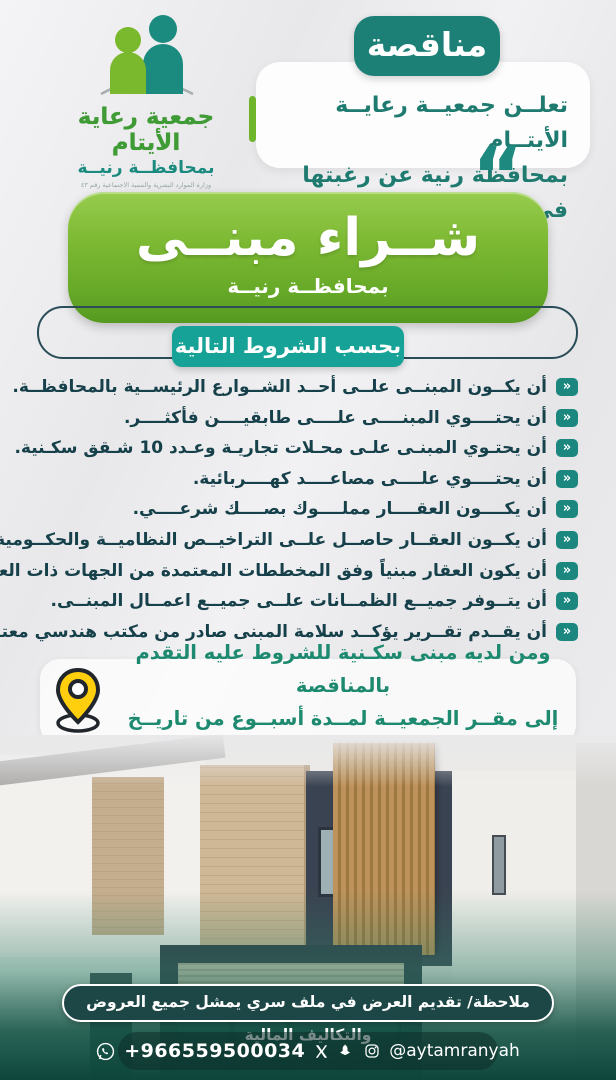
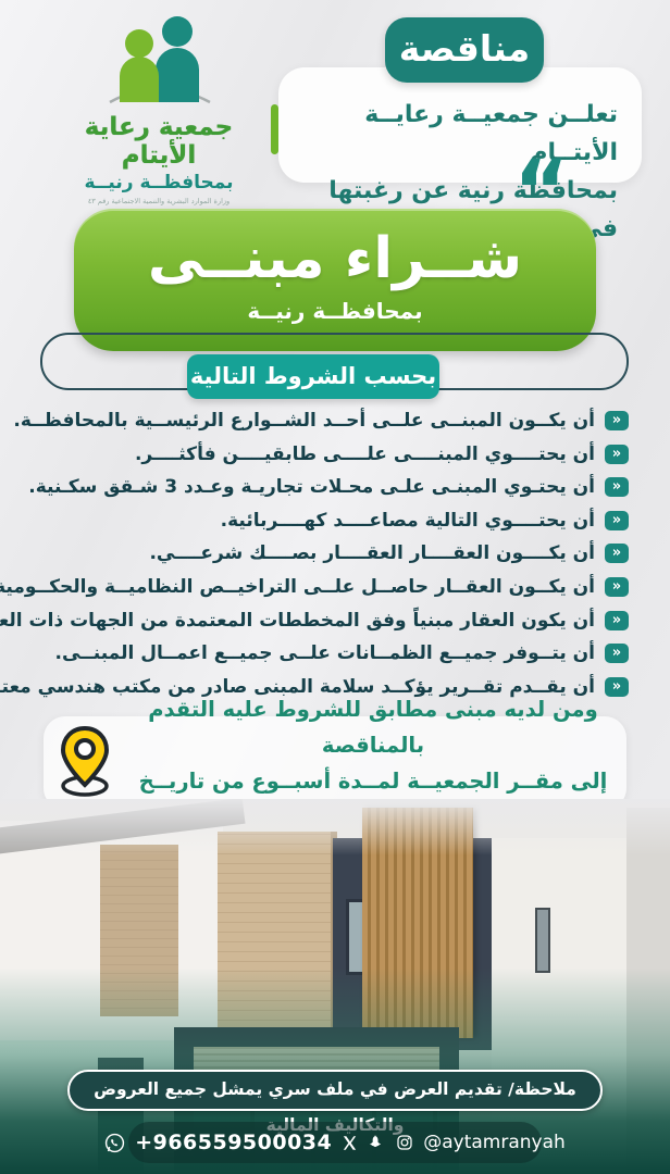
  جمعية رعاية الأيتام
  بمحافظــة رنيــة
  وزارة الموارد البشرية والتنمية الاجتماعية رقم ٤٣
  مناقصة
  تعلــن جمعيــة رعايــة الأيتــام
  بمحافظة رنية عن رغبتها ف
  “
  شــراء مبنــى
  بمحافظــة رنيــة
  بحسب الشروط التالية
  «
  أن يكــون المبنــى علــى أحــد الشــوارع الرئيســية بالمحافظــة.
  «
  أن يحتــــوي المبنــــى علــــى طابقيــــن فأكثــــر.
  «
- أن يحتـوي المبنـى علـى محـلات تجاريـة وعـدد 10 شـقق سكـنية.
+ أن يحتـوي المبنـى علـى محـلات تجاريـة وعـدد 3 شـقق سكـنية.
  «
- أن يحتــــوي علــــى مصاعــــد كهــــربائية.
+ أن يحتــــوي التالية مصاعــــد كهــــربائية.
  «
- أن يكــــون العقــــار مملــــوك بصــــك شرعــــي.
+ أن يكــــون العقــــار العقــــار بصــــك شرعــــي.
  «
  أن يكــون العقــار حاصــل علــى التراخيــص النظاميــة والحكــومية
  «
  أن يكون العقار مبنياً وفق المخططات المعتمدة من الجهات ذات الع
  «
  أن يتــوفر جميــع الظمــانات علــى جميــع اعمــال المبنــى.
  «
  أن يقــدم تقــرير يؤكــد سلامة المبنى صادر من مكتب هندسي معت
- ومن لديه مبنى سكـنية للشروط عليه التقدم بالمناقصة
+ ومن لديه مبنى مطابق للشروط عليه التقدم بالمناقصة
  إلى مقــر الجمعيــة لمــدة أسبــوع من تاريــخ
  ملاحظة/ تقديم العرض في ملف سري يمشل جميع العروض والتكاليف المالية
  +966559500034
  @aytamranyah
